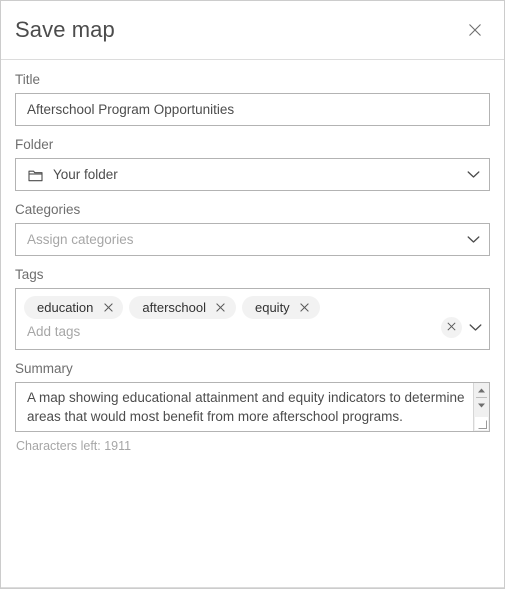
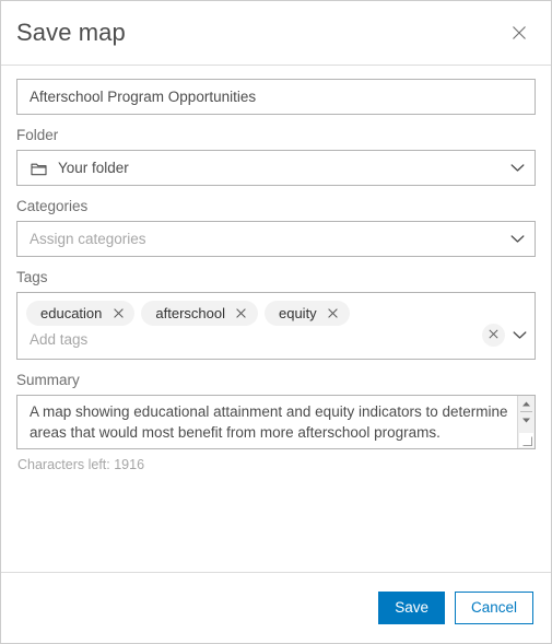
  Save map
- Title
  Afterschool Program Opportunities
  Folder
  Your folder
  Categories
  Assign categories
  Tags
  education
  afterschool
  equity
  Add tags
  Summary
  A map showing educational attainment and equity indicators to determine areas that would most benefit from more afterschool programs.
- Characters left: 1911
+ Characters left: 1916
+ Save
+ Cancel
